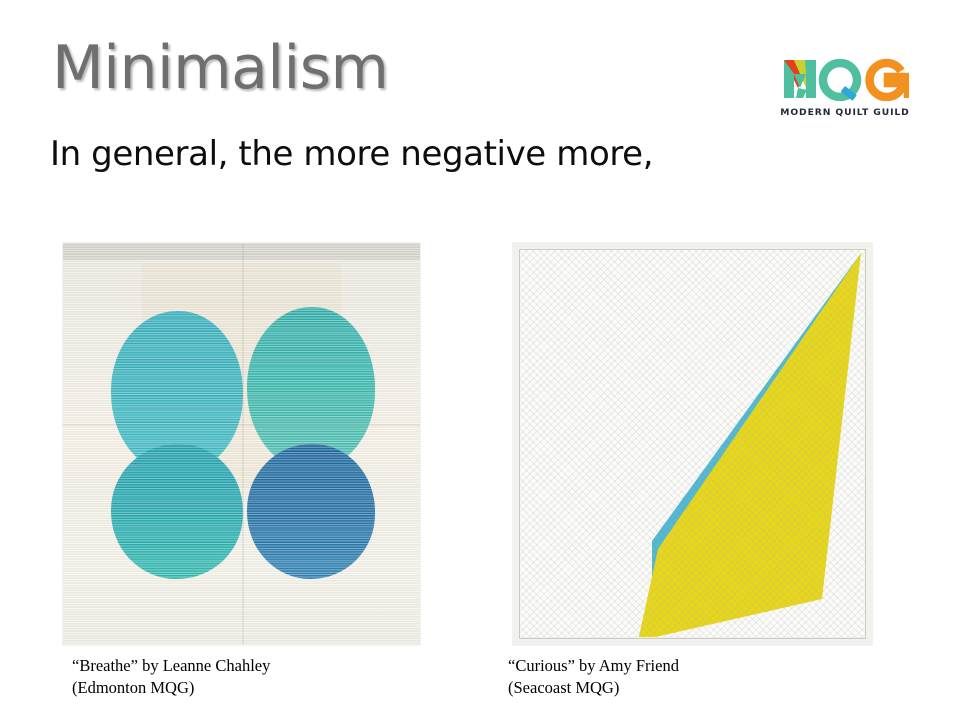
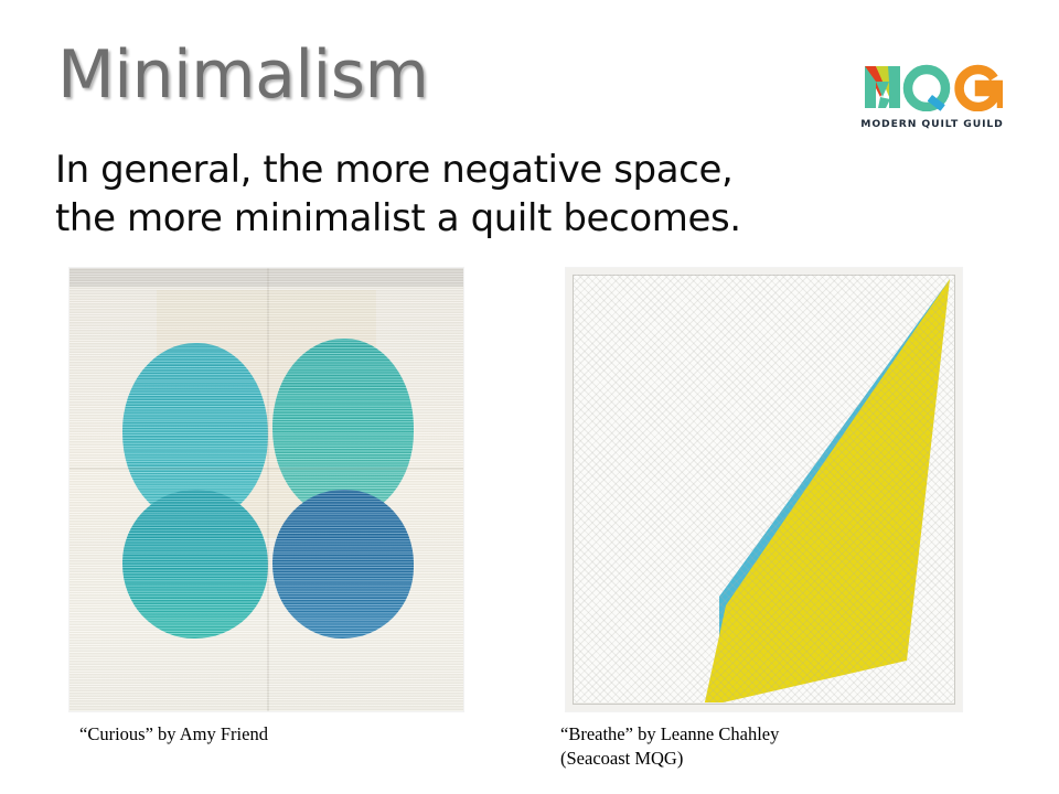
  Minimalism
- In general, the more negative more,
+ In general, the more negative space,
+ the more minimalist a quilt becomes.
  MODERN QUILT GUILD
- “Breathe” by Leanne Chahley
+ “Curious” by Amy Friend
- (Edmonton MQG)
- “Curious” by Amy Friend
+ “Breathe” by Leanne Chahley
  (Seacoast MQG)
